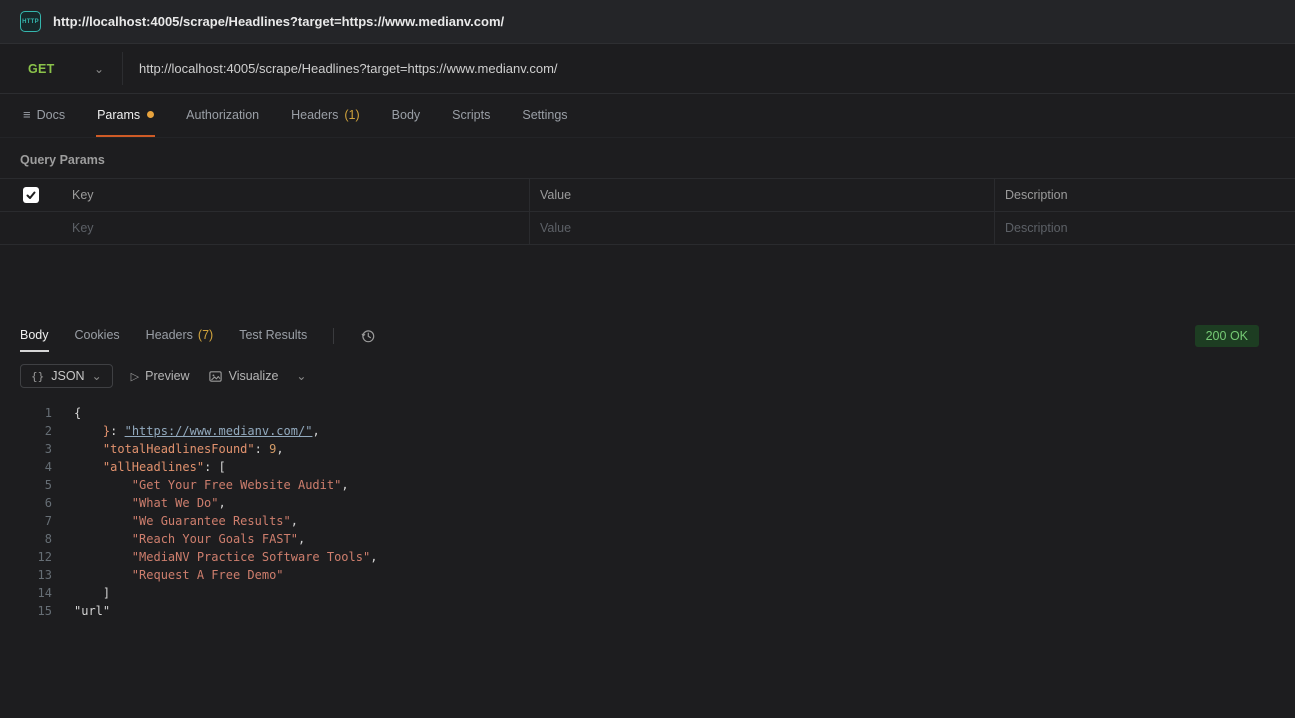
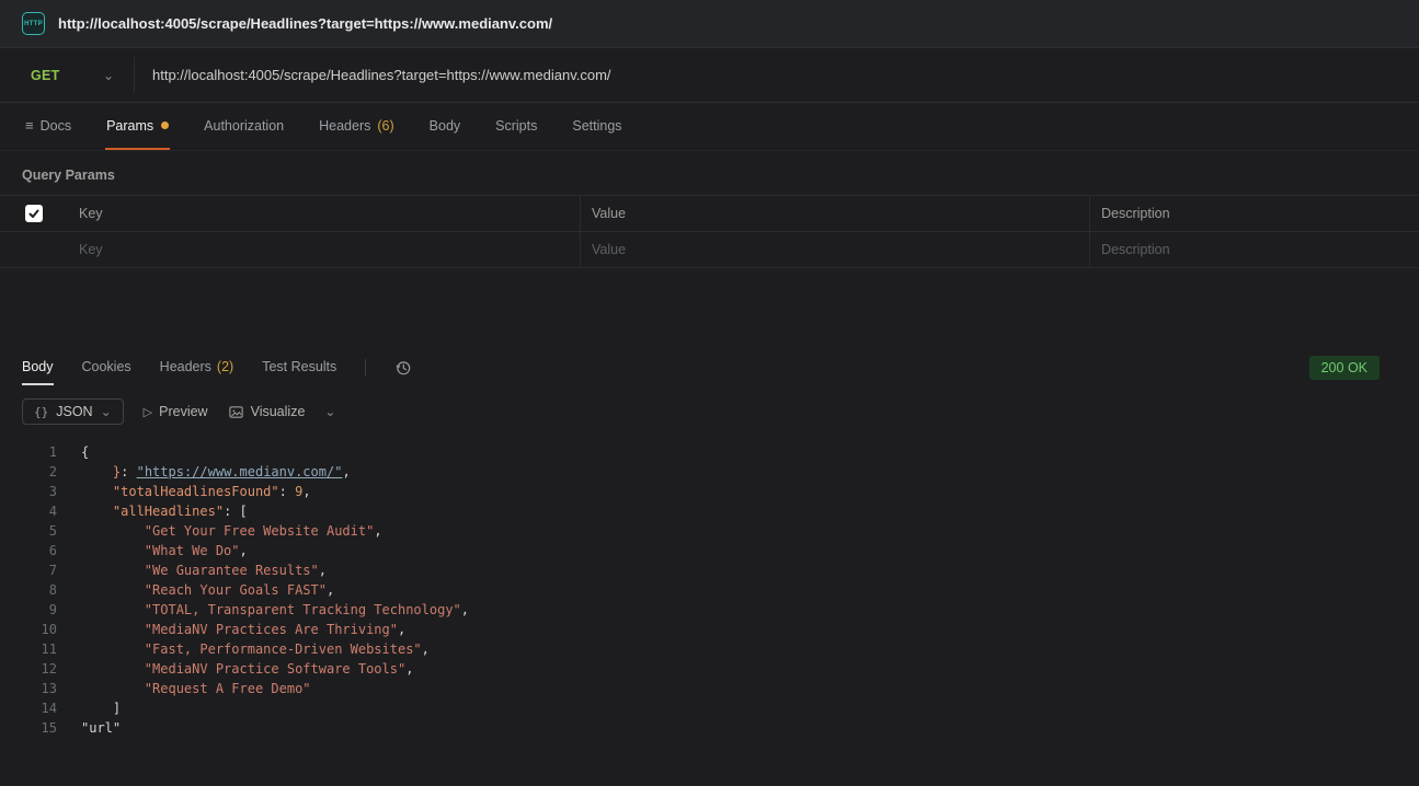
  http://localhost:4005/scrape/Headlines?target=https://www.medianv.com/
  GET
  ⌄
  http://localhost:4005/scrape/Headlines?target=https://www.medianv.com/
  ≡
  Docs
  Params
  Authorization
  Headers
- (1)
+ (6)
  Body
  Scripts
  Settings
  Query Params
  Key
  Value
  Description
  Key
  Value
  Description
  Body
  Cookies
  Headers
- (7)
+ (2)
  Test Results
  200 OK
  {}
  JSON
  ⌄
  ▷
  Preview
  Visualize
  ⌄
  1
  {
  2
  }: "https://www.medianv.com/",
  3
  "totalHeadlinesFound": 9,
  4
  "allHeadlines": [
  5
  "Get Your Free Website Audit",
  6
  "What We Do",
  7
  "We Guarantee Results",
  8
  "Reach Your Goals FAST",
+ 9
+ "TOTAL, Transparent Tracking Technology",
+ 10
+ "MediaNV Practices Are Thriving",
+ 11
+ "Fast, Performance-Driven Websites",
  12
  "MediaNV Practice Software Tools",
  13
  "Request A Free Demo"
  14
  ]
  15
  "url"
